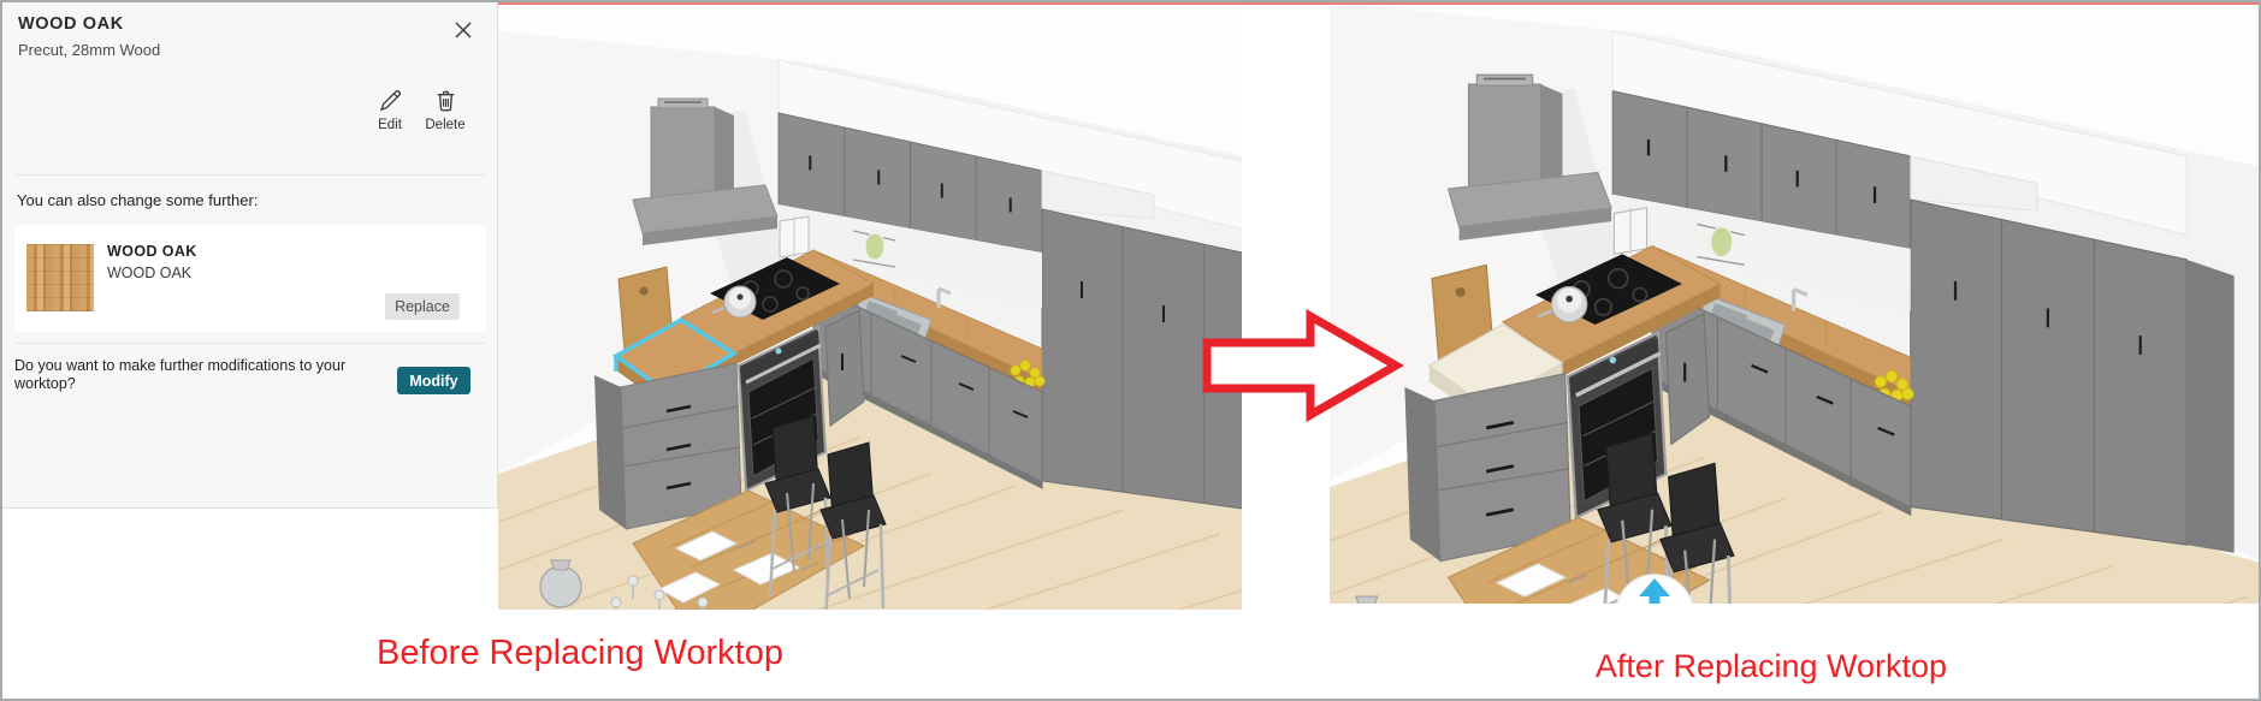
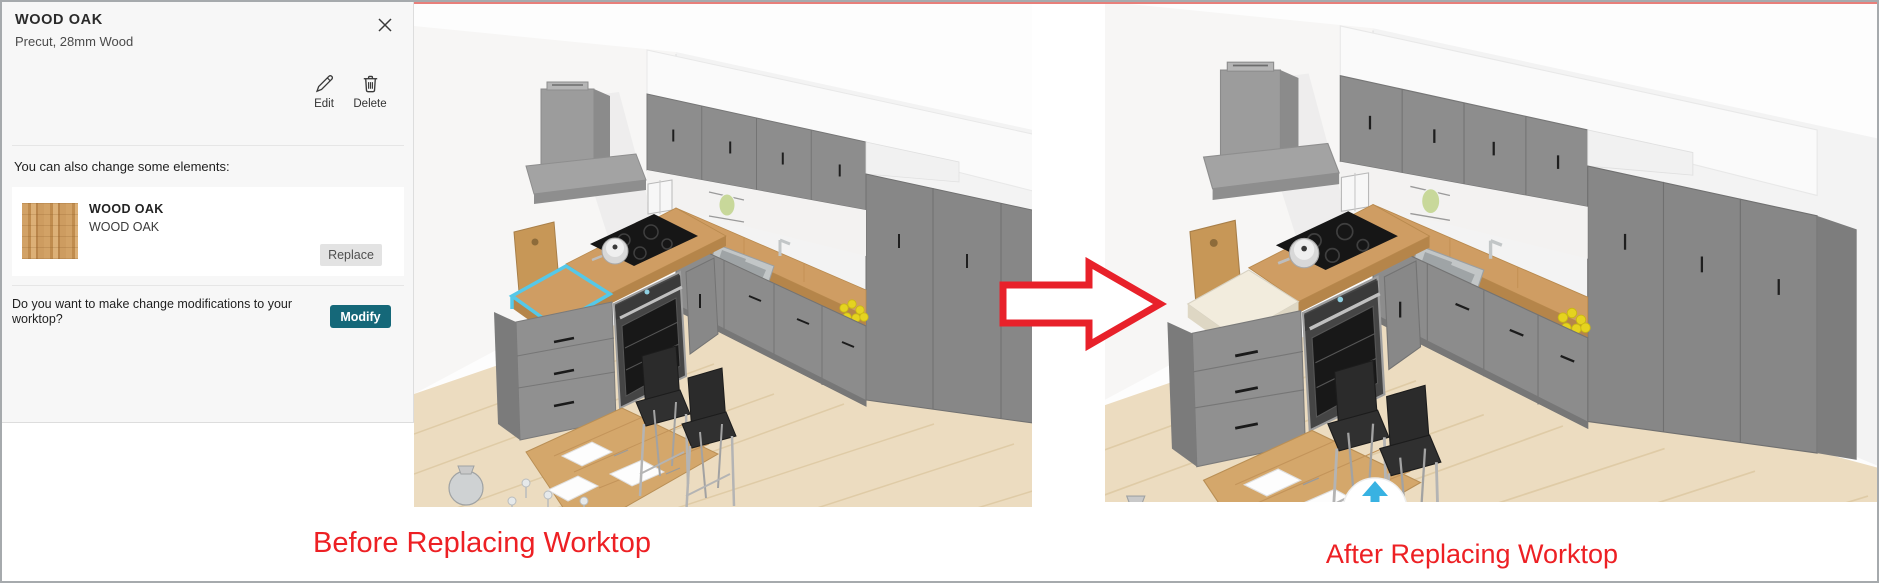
  WOOD OAK
  Precut, 28mm Wood
  Edit
  Delete
- You can also change some further:
+ You can also change some elements:
  WOOD OAK
  WOOD OAK
  Replace
- Do you want to make further modifications to your worktop?
+ Do you want to make change modifications to your worktop?
  Modify
  Before Replacing Worktop
  After Replacing Worktop
